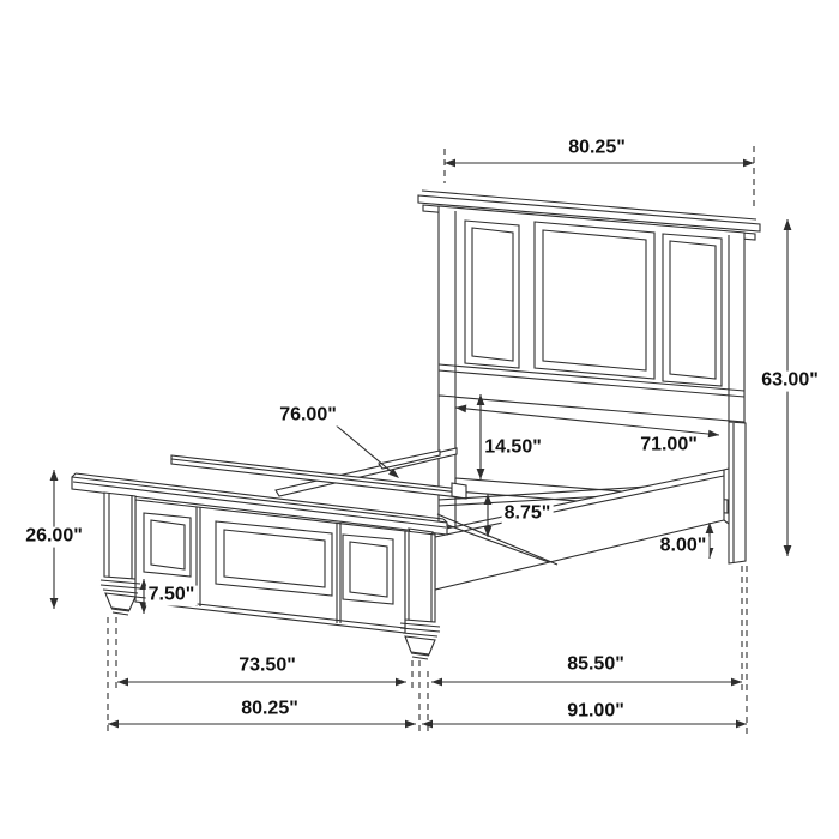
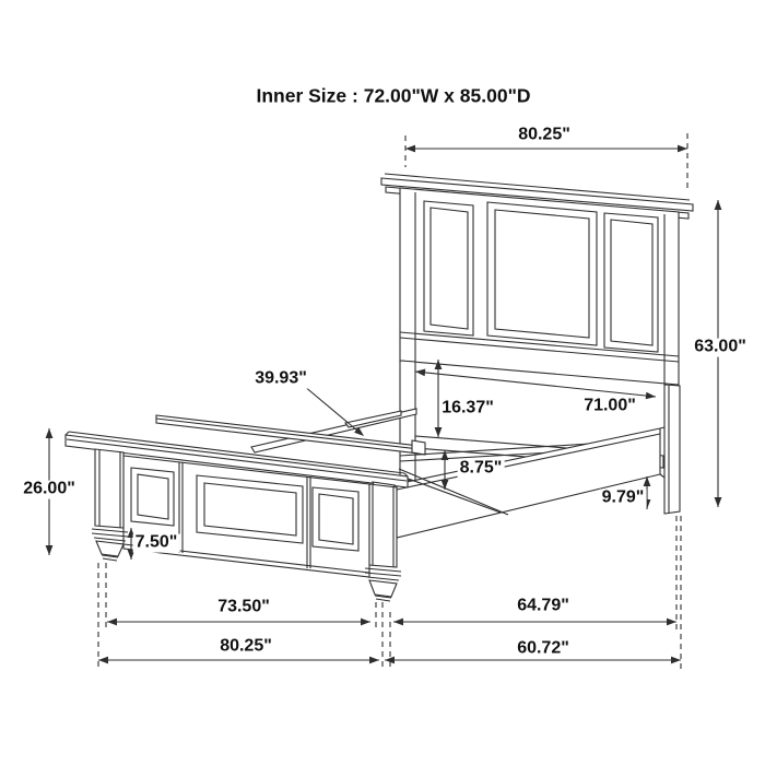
+ Inner Size : 72.00"W x 85.00"D
  80.25"
  63.00"
- 76.00"
+ 39.93"
- 14.50"
+ 16.37"
  71.00"
  8.75"
- 8.00"
+ 9.79"
  26.00"
  7.50"
  73.50"
- 85.50"
+ 64.79"
  80.25"
- 91.00"
+ 60.72"
